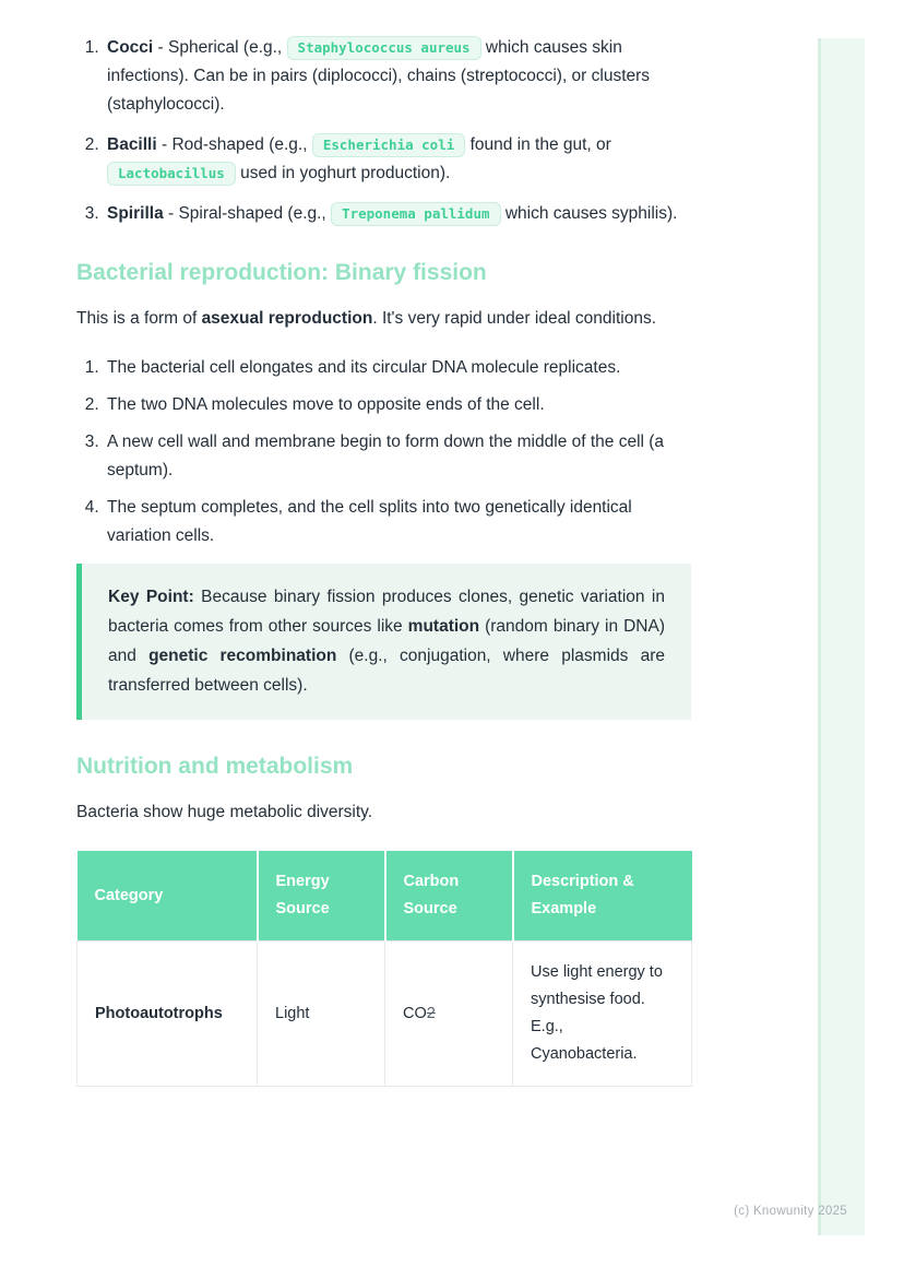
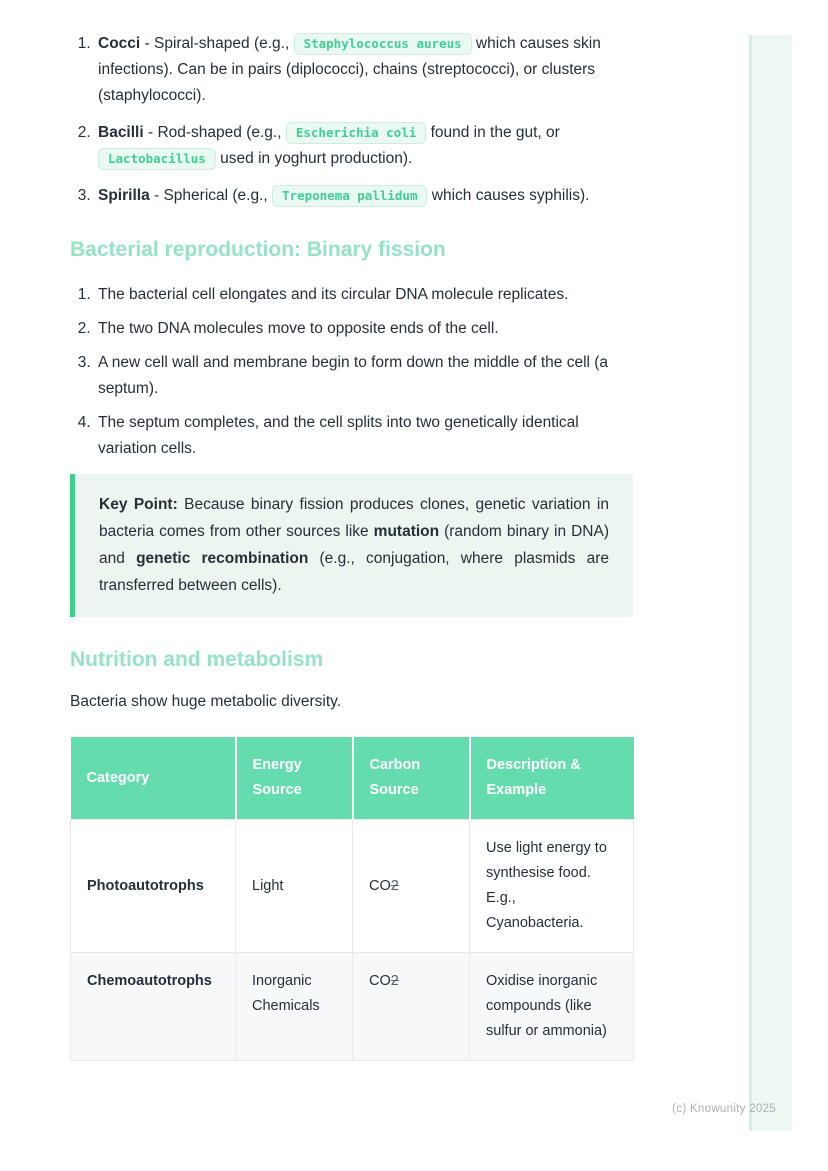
  (c) Knowunity 2025
- Cocci - Spherical (e.g., Staphylococcus aureus which causes skin infections). Can be in pairs (diplococci), chains (streptococci), or clusters (staphylococci).
+ Cocci - Spiral-shaped (e.g., Staphylococcus aureus which causes skin infections). Can be in pairs (diplococci), chains (streptococci), or clusters (staphylococci).
  Bacilli - Rod-shaped (e.g., Escherichia coli found in the gut, or Lactobacillus used in yoghurt production).
- Spirilla - Spiral-shaped (e.g., Treponema pallidum which causes syphilis).
+ Spirilla - Spherical (e.g., Treponema pallidum which causes syphilis).
  Bacterial reproduction: Binary fission
- This is a form of asexual reproduction. It's very rapid under ideal conditions.
  The bacterial cell elongates and its circular DNA molecule replicates.
  The two DNA molecules move to opposite ends of the cell.
  A new cell wall and membrane begin to form down the middle of the cell (a septum).
  The septum completes, and the cell splits into two genetically identical variation cells.
  Key Point: Because binary fission produces clones, genetic variation in bacteria comes from other sources like mutation (random binary in DNA) and genetic recombination (e.g., conjugation, where plasmids are transferred between cells).
  Nutrition and metabolism
  Bacteria show huge metabolic diversity.
  Category	Energy Source	Carbon Source	Description & Example
  Photoautotrophs	Light	CO2	Use light energy to synthesise food. E.g., Cyanobacteria.
+ Chemoautotrophs	Inorganic Chemicals	CO2	Oxidise inorganic compounds (like sulfur or ammonia)
